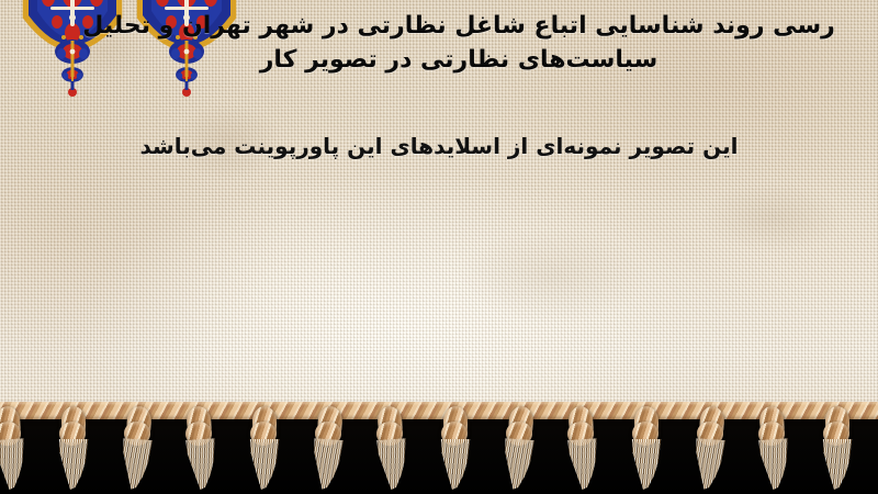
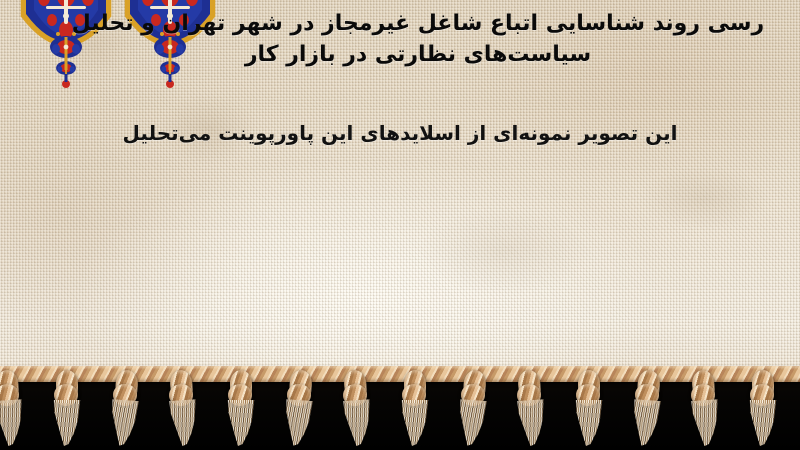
- رسی روند شناسایی اتباع شاغل نظارتی در شهر تهران و تحلیل
+ رسی روند شناسایی اتباع شاغل غیرمجاز در شهر تهران و تحلیل
- سیاست‌های نظارتی در تصویر کار
+ سیاست‌های نظارتی در بازار کار
- این تصویر نمونه‌ای از اسلایدهای این پاورپوینت می‌باشد
+ این تصویر نمونه‌ای از اسلایدهای این پاورپوینت می‌تحلیل
